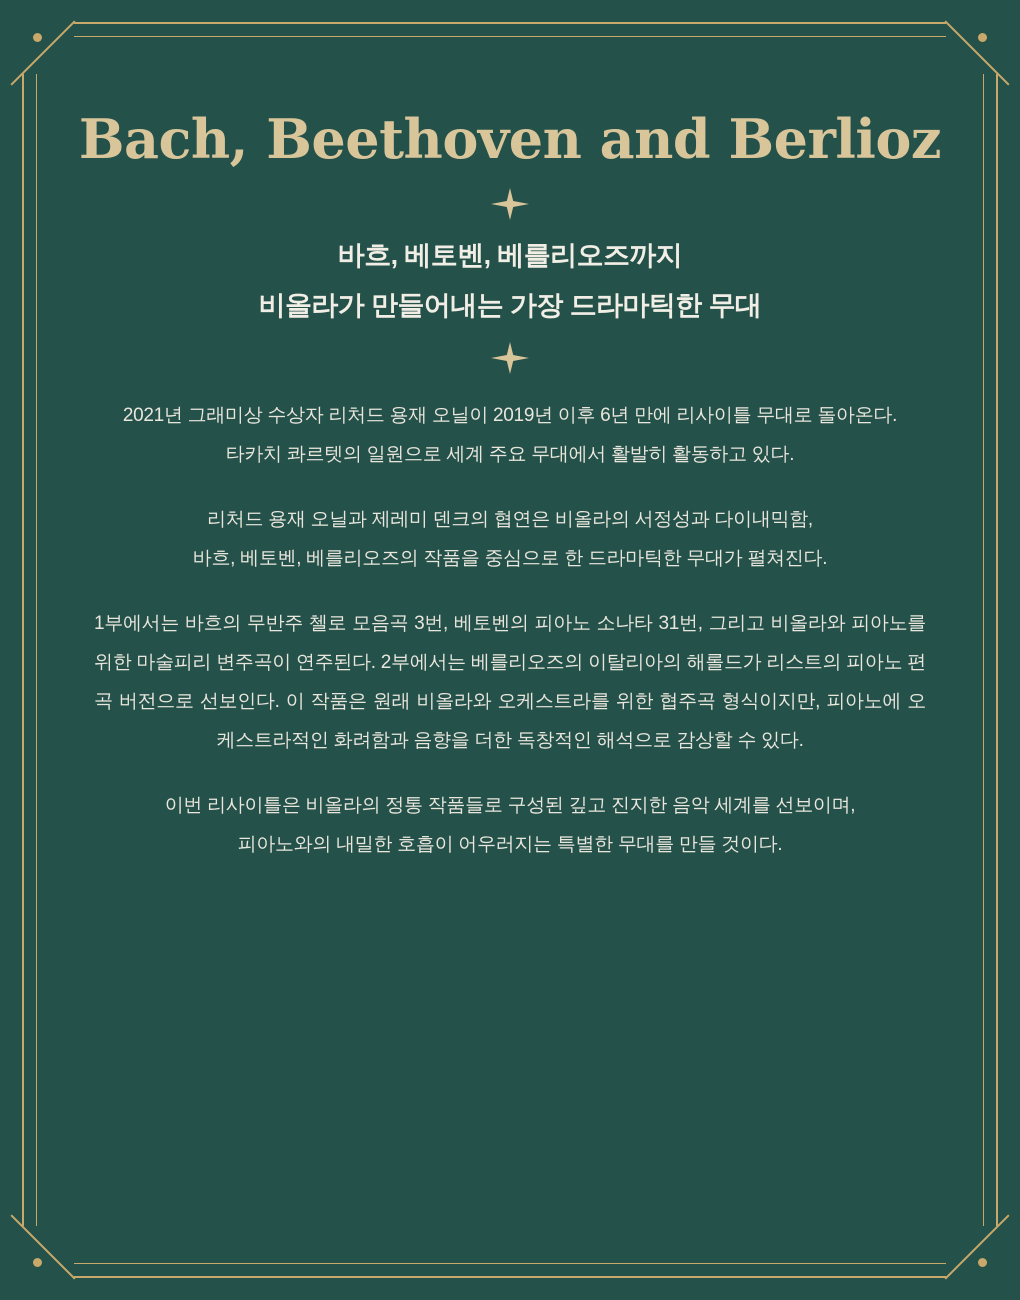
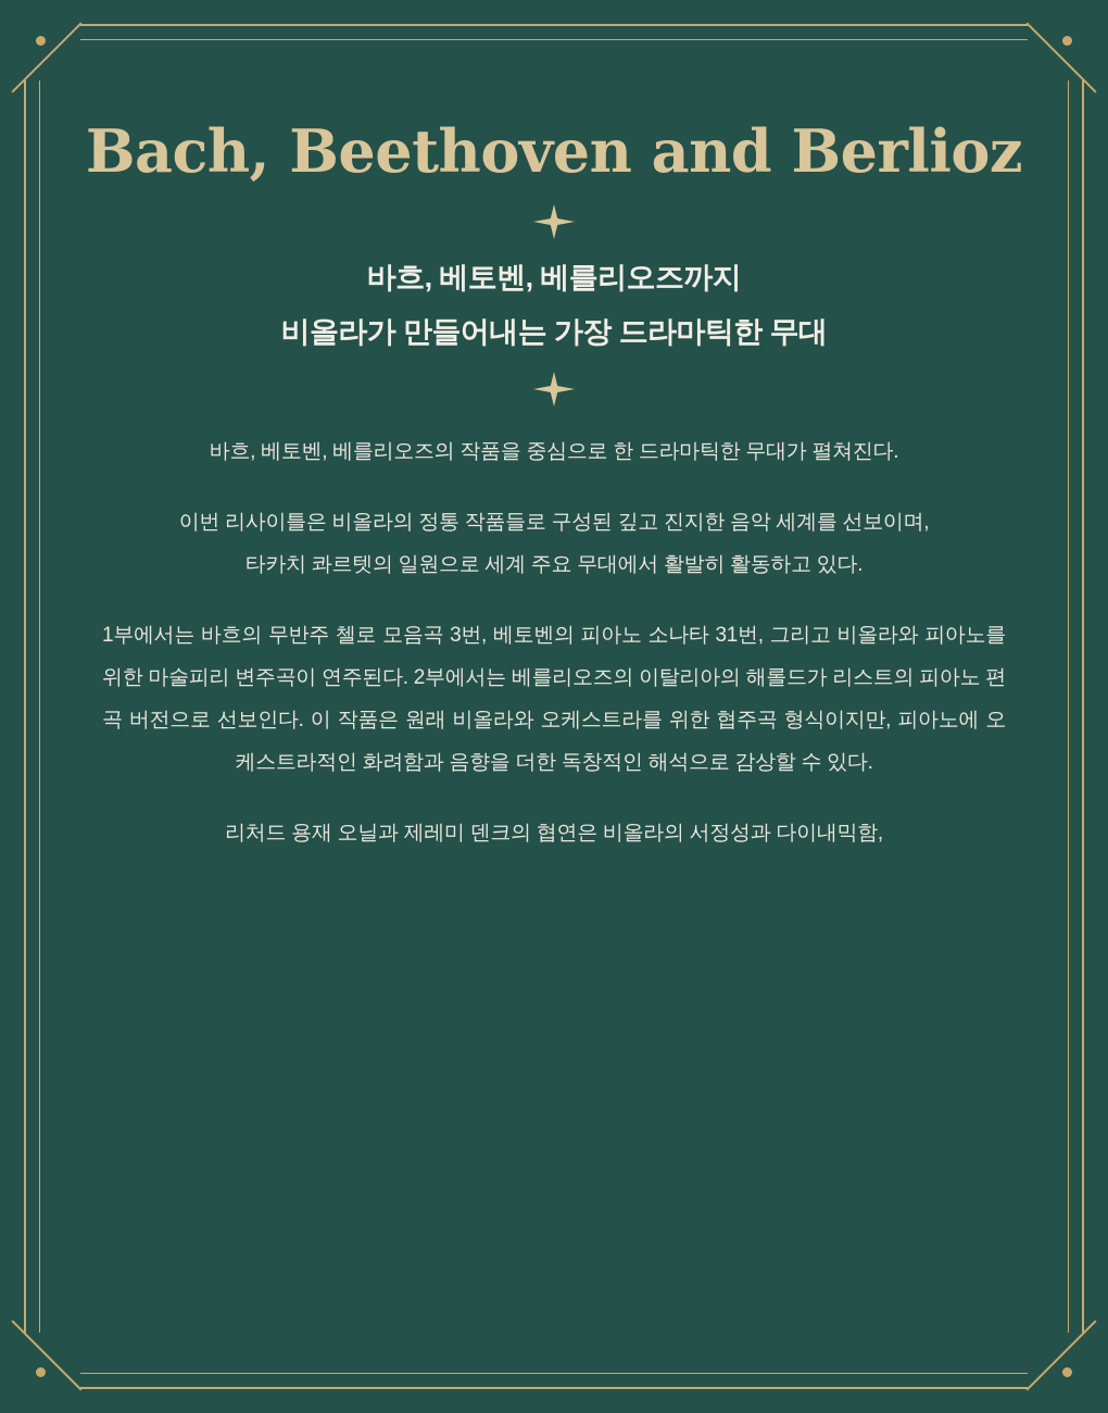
  Bach, Beethoven and Berlioz
  바흐, 베토벤, 베를리오즈까지
  비올라가 만들어내는 가장 드라마틱한 무대
- 2021년 그래미상 수상자 리처드 용재 오닐이 2019년 이후 6년 만에 리사이틀 무대로 돌아온다.
- 타카치 콰르텟의 일원으로 세계 주요 무대에서 활발히 활동하고 있다.
+ 바흐, 베토벤, 베를리오즈의 작품을 중심으로 한 드라마틱한 무대가 펼쳐진다.
- 리처드 용재 오닐과 제레미 덴크의 협연은 비올라의 서정성과 다이내믹함,
+ 이번 리사이틀은 비올라의 정통 작품들로 구성된 깊고 진지한 음악 세계를 선보이며,
- 바흐, 베토벤, 베를리오즈의 작품을 중심으로 한 드라마틱한 무대가 펼쳐진다.
+ 타카치 콰르텟의 일원으로 세계 주요 무대에서 활발히 활동하고 있다.
  1부에서는 바흐의 무반주 첼로 모음곡 3번, 베토벤의 피아노 소나타 31번, 그리고 비올라와 피아노를 위한 마술피리 변주곡이 연주된다. 2부에서는 베를리오즈의 이탈리아의 해롤드가 리스트의 피아노 편곡 버전으로 선보인다. 이 작품은 원래 비올라와 오케스트라를 위한 협주곡 형식이지만, 피아노에 오케스트라적인 화려함과 음향을 더한 독창적인 해석으로 감상할 수 있다.
- 이번 리사이틀은 비올라의 정통 작품들로 구성된 깊고 진지한 음악 세계를 선보이며,
+ 리처드 용재 오닐과 제레미 덴크의 협연은 비올라의 서정성과 다이내믹함,
- 피아노와의 내밀한 호흡이 어우러지는 특별한 무대를 만들 것이다.
